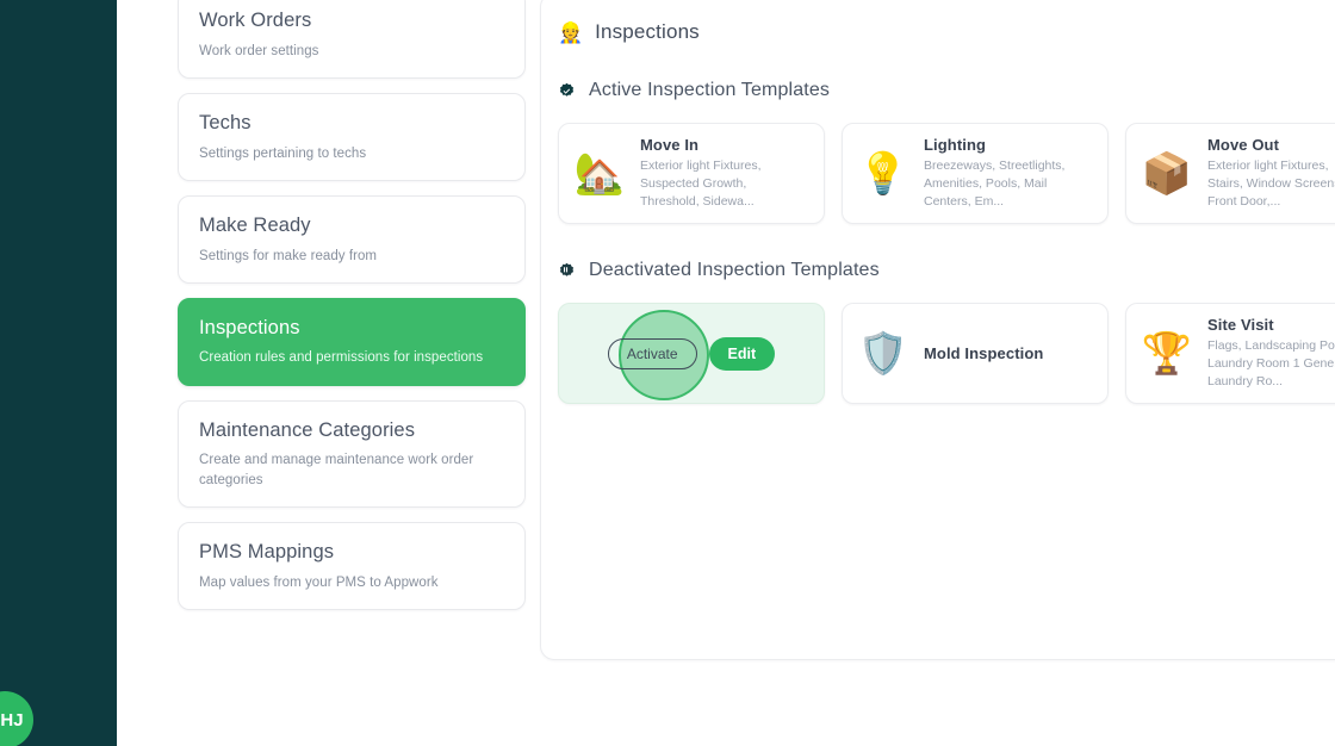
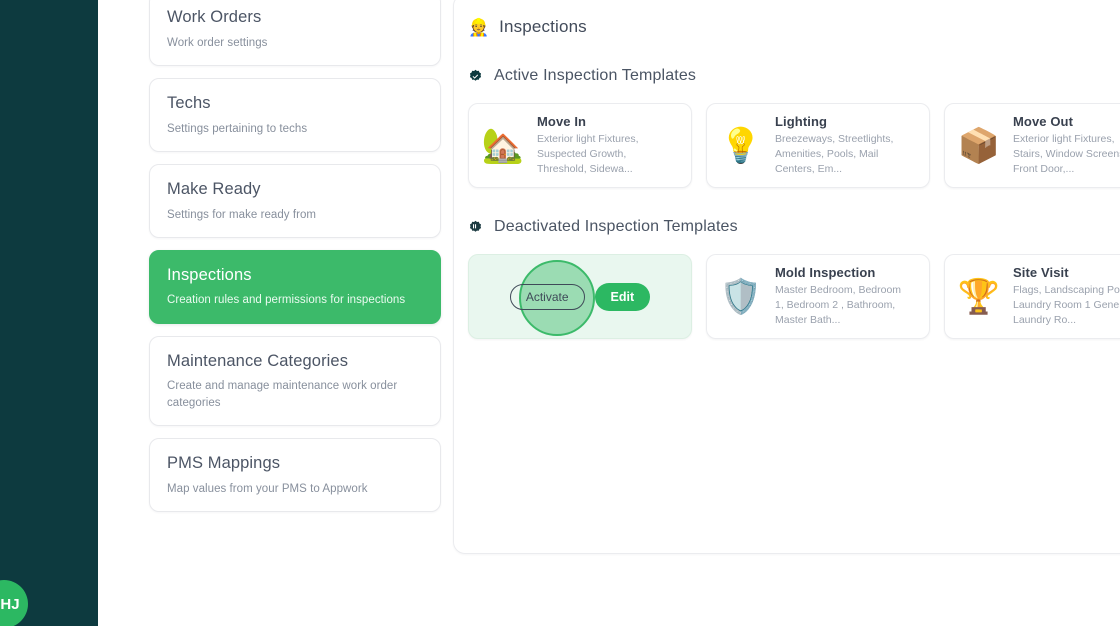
  HJ
  Work Orders
  Work order settings
  Techs
  Settings pertaining to techs
  Make Ready
  Settings for make ready from
  Inspections
  Creation rules and permissions for inspections
  Maintenance Categories
  Create and manage maintenance work order categories
  PMS Mappings
  Map values from your PMS to Appwork
  👷
  Inspections
  Active Inspection Templates
  🏡
  Move In
  Exterior light Fixtures,
  Suspected Growth,
  Threshold, Sidewa...
  💡
  Lighting
  Breezeways, Streetlights,
  Amenities, Pools, Mail
  Centers, Em...
  📦
  Move Out
  Exterior light Fixtures,
  Stairs, Window Screen
  Front Door,...
  Deactivated Inspection Templates
  Activate
  Edit
  🛡️
  Mold Inspection
+ Master Bedroom, Bedroom
+ 1, Bedroom 2 , Bathroom,
+ Master Bath...
  🏆
  Site Visit
  Flags, Landscaping Po
  Laundry Room 1 Gene
  Laundry Ro...
